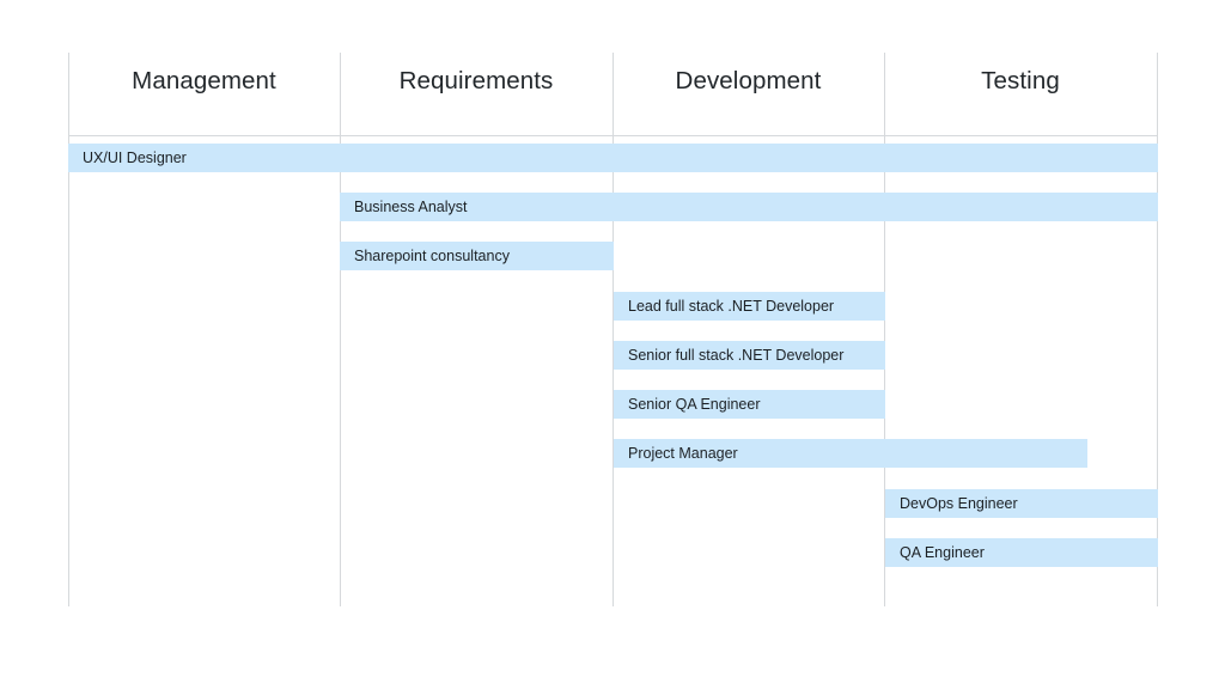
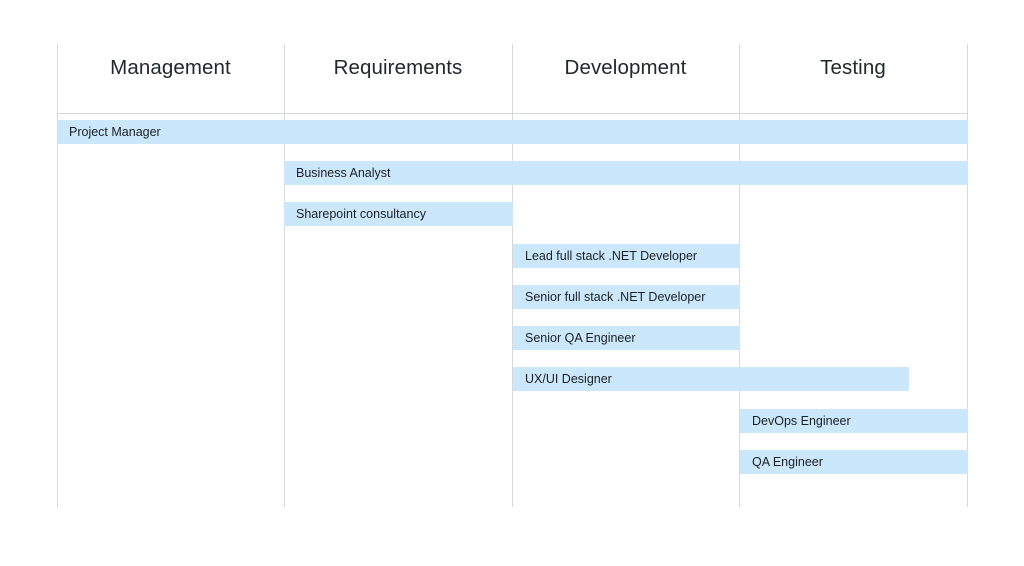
  Management
  Requirements
  Development
  Testing
- UX/UI Designer
+ Project Manager
  Business Analyst
  Sharepoint consultancy
  Lead full stack .NET Developer
  Senior full stack .NET Developer
  Senior QA Engineer
- Project Manager
+ UX/UI Designer
  DevOps Engineer
  QA Engineer
